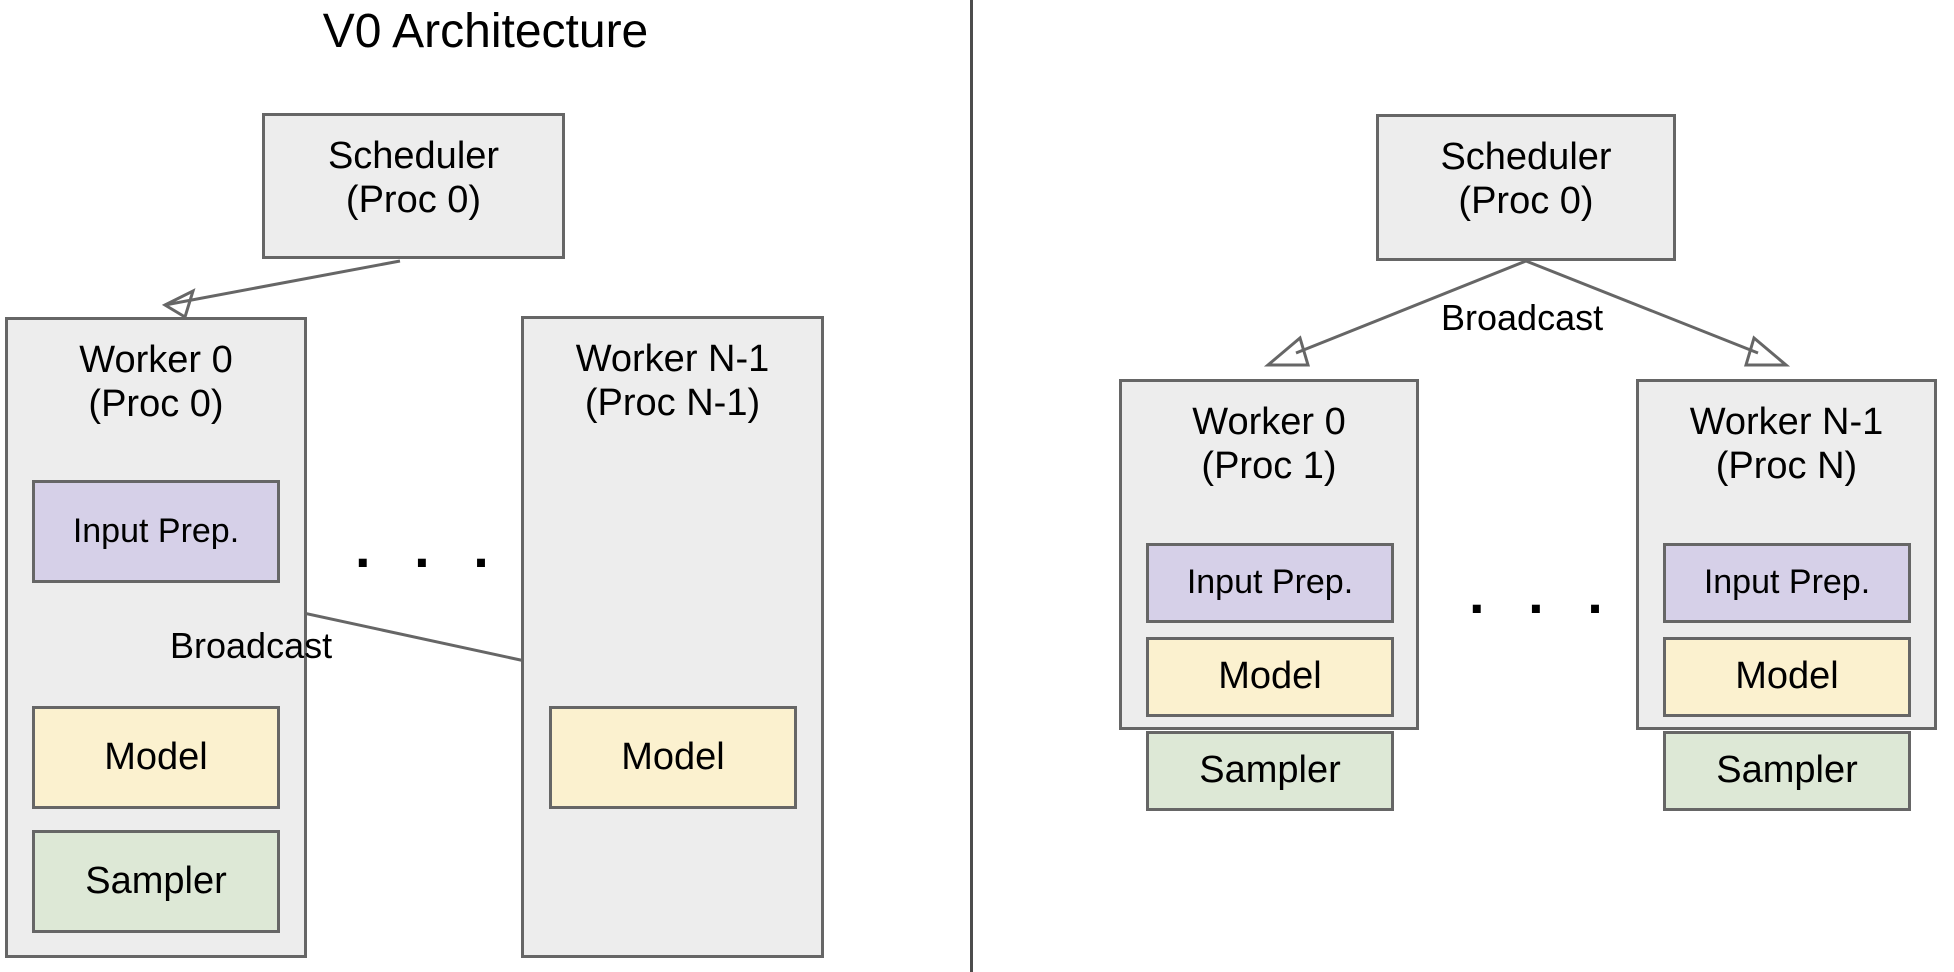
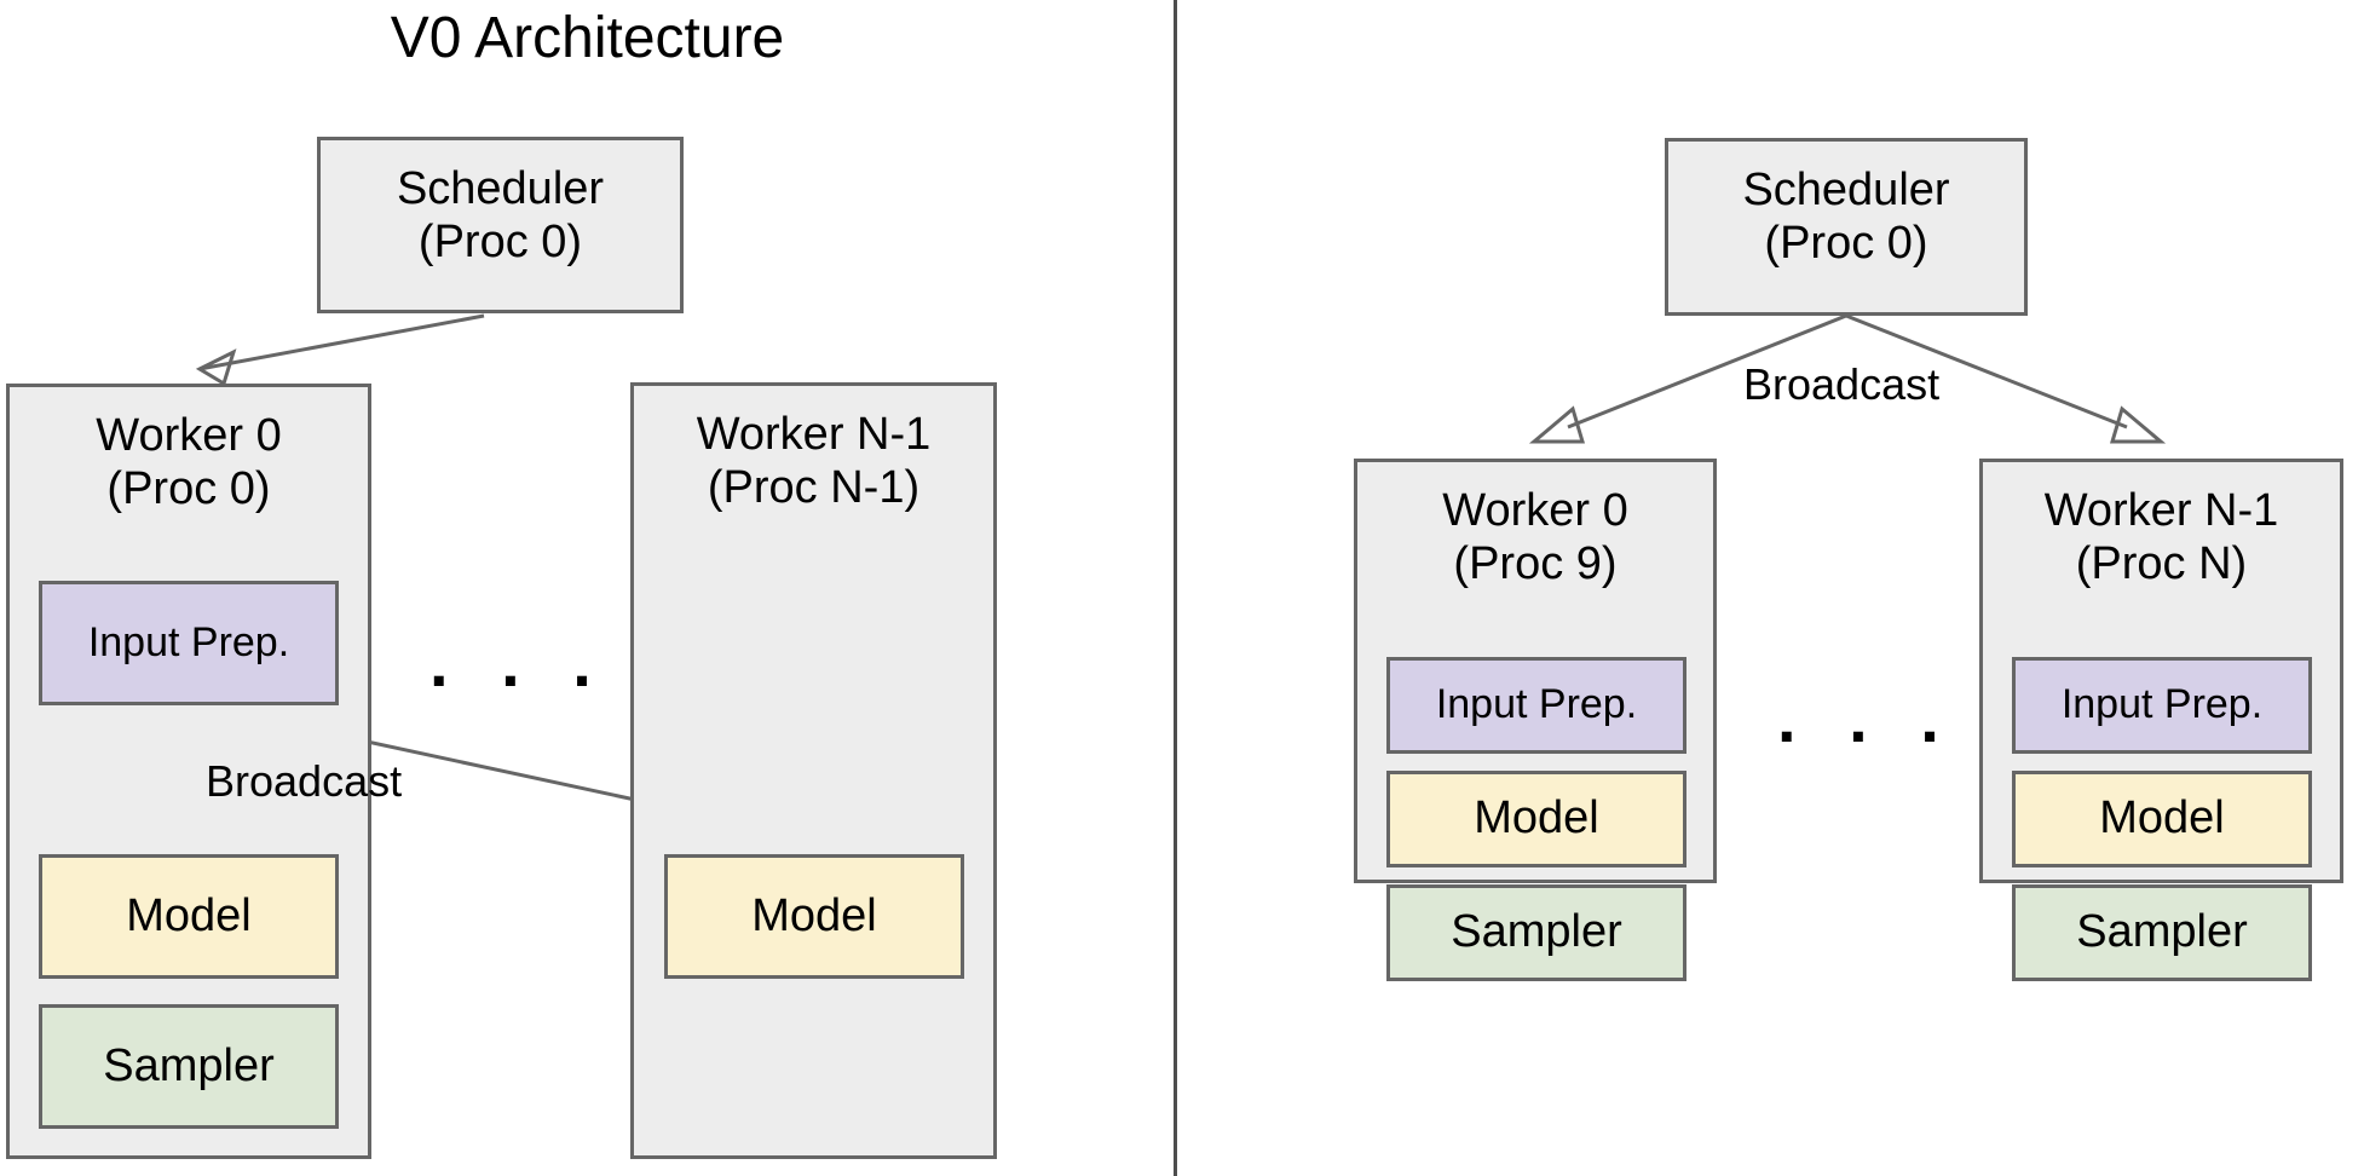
  V0 Architecture
  Scheduler
  (Proc 0)
  Worker 0
  (Proc 0)
  Input Prep.
  Model
  Sampler
  Worker N-1
  (Proc N-1)
  Model
  . . .
  Broadcast
  Scheduler
  (Proc 0)
  Worker 0
- (Proc 1)
+ (Proc 9)
  Input Prep.
  Model
  Sampler
  Worker N-1
  (Proc N)
  Input Prep.
  Model
  Sampler
  . . .
  Broadcast
